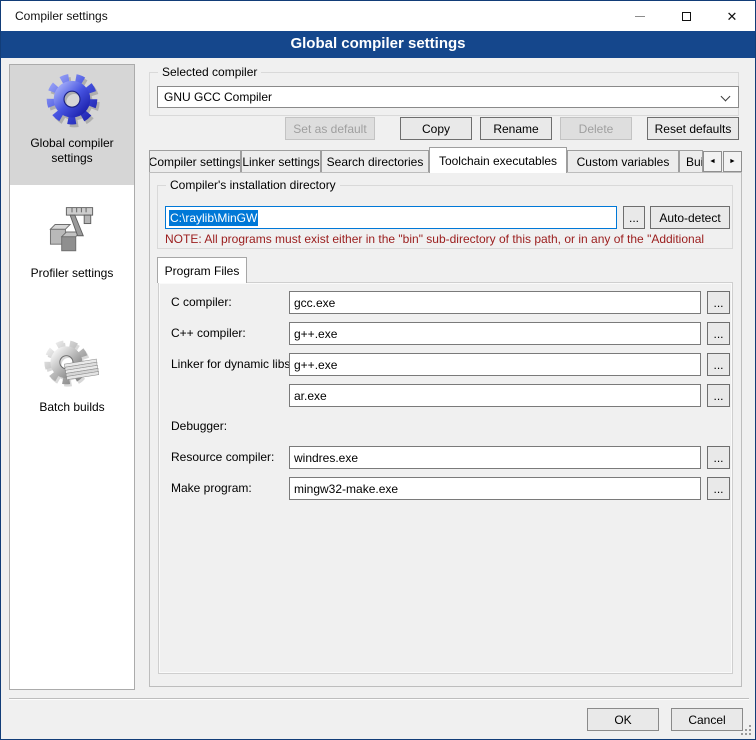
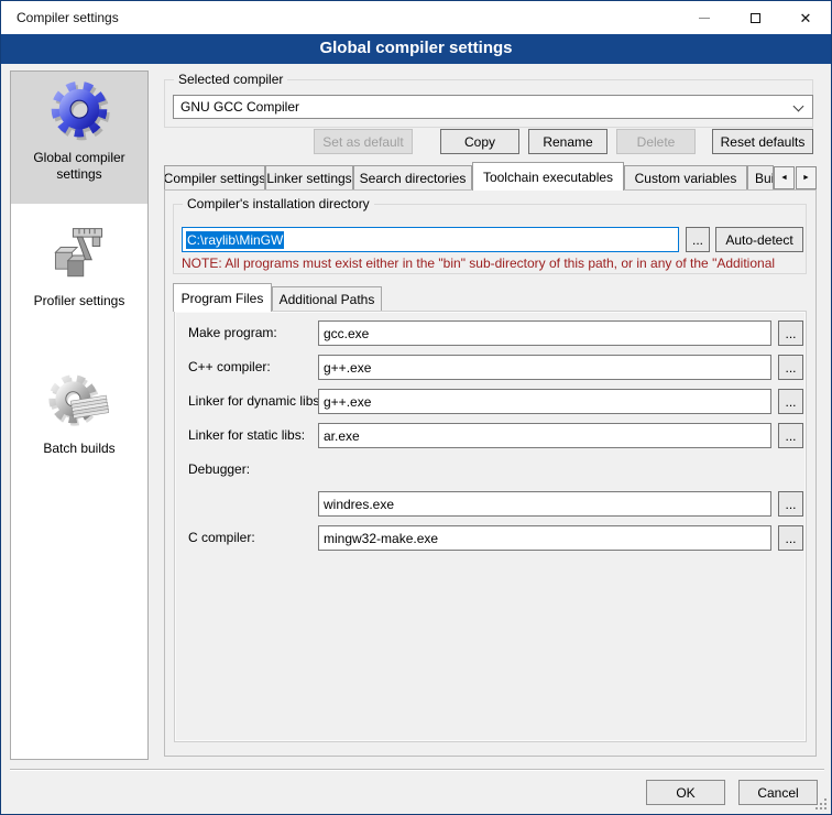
  Compiler settings
  ✕
  Global compiler settings
  Global compiler settings
  Profiler settings
  Batch builds
  Selected compiler
  GNU GCC Compiler
  Set as default
  Copy
  Rename
  Delete
  Reset defaults
  Compiler settings
  Linker settings
  Search directories
  Toolchain executables
  Custom variables
  Compiler's installation directory
  C:\raylib\MinGW
  ...
  Auto-detect
  NOTE: All programs must exist either in the "bin" sub-directory of this path, or in any of the "Additional
  Program Files
+ Additional Paths
- C compiler:
+ Make program:
  gcc.exe
  ...
  C++ compiler:
  g++.exe
  ...
  Linker for dynamic libs
  g++.exe
  ...
+ Linker for static libs:
  ar.exe
  ...
  Debugger:
- Resource compiler:
  windres.exe
  ...
- Make program:
+ C compiler:
  mingw32-make.exe
  ...
  OK
  Cancel
